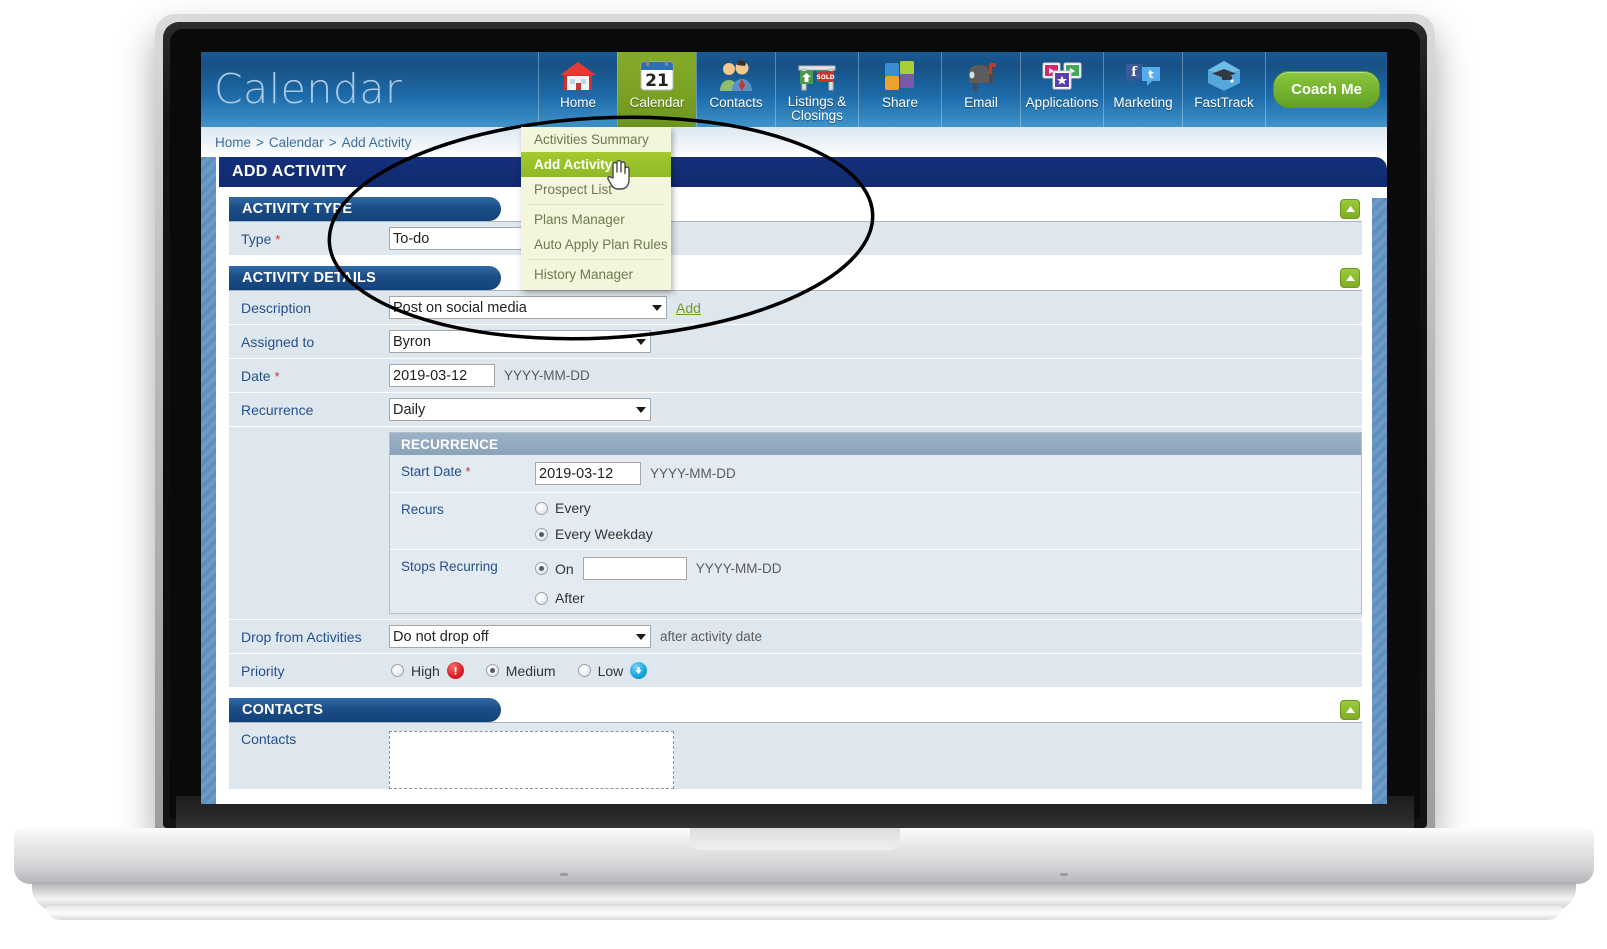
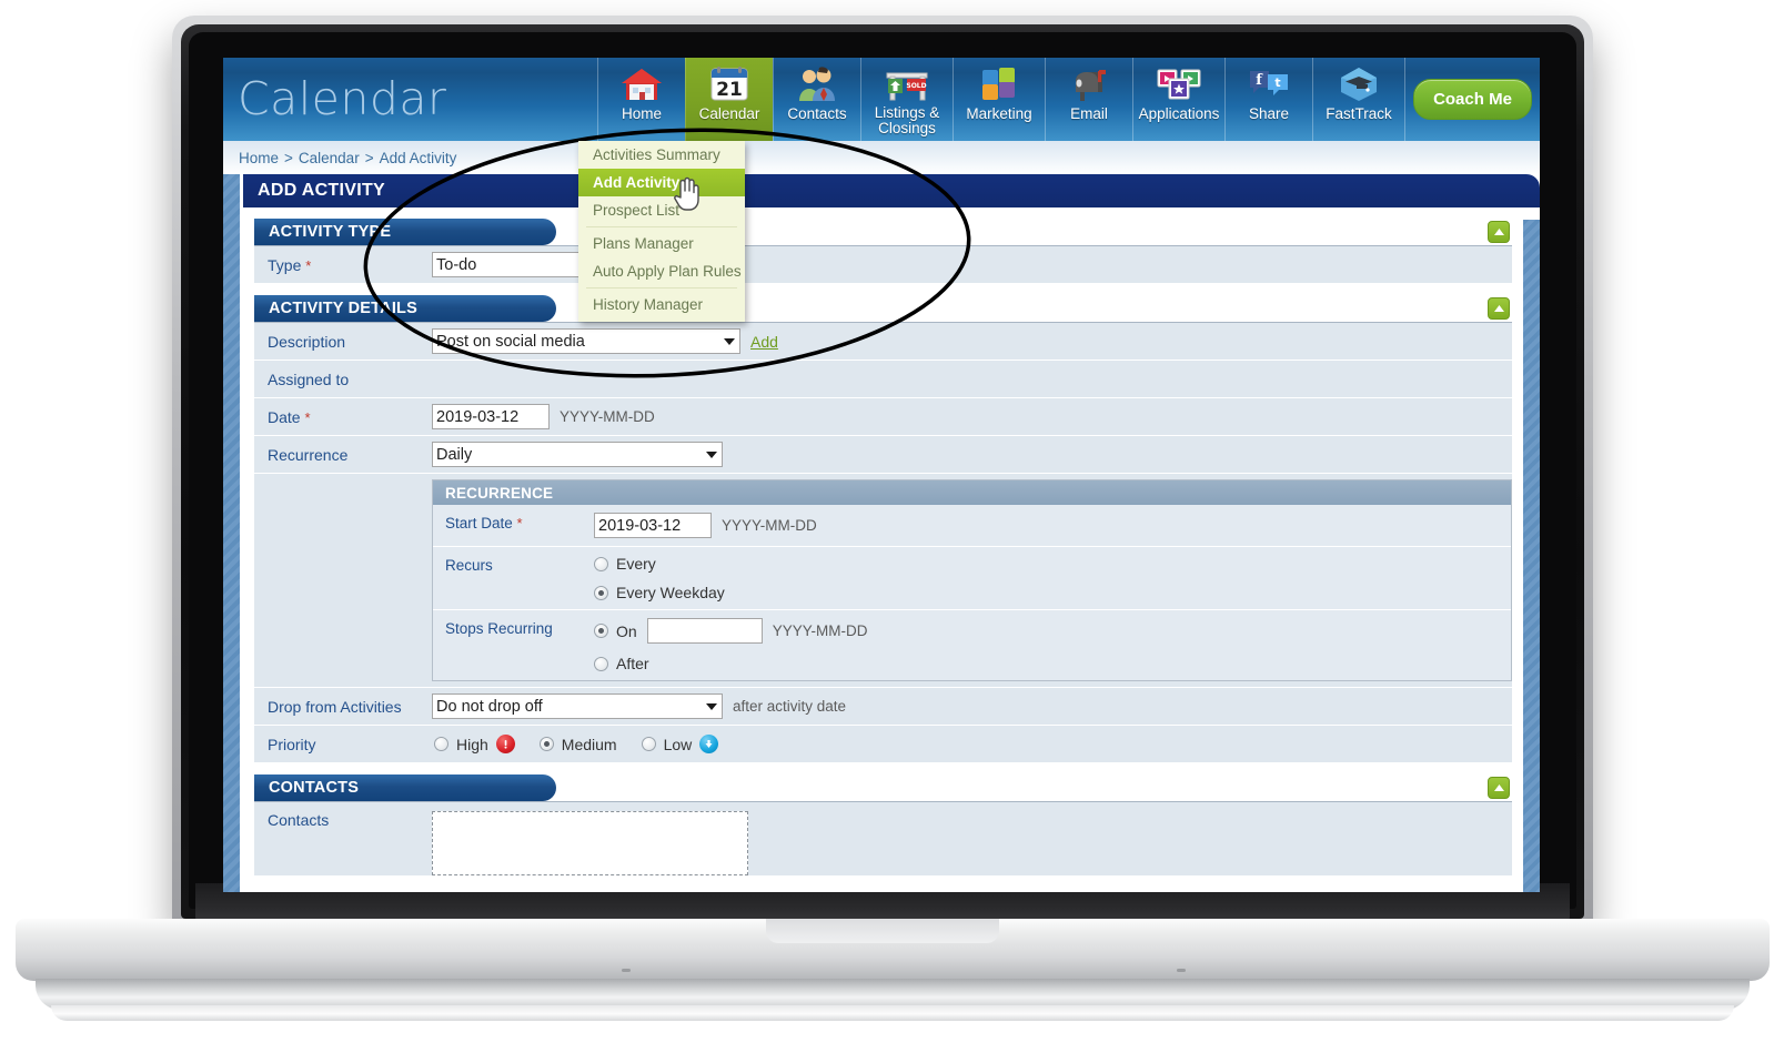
  Calendar
  Home
  21
  Calendar
  Contacts
  Listings &
  Closings
- Share
+ Marketing
  Email
  Applications
  f
  t
- Marketing
+ Share
  FastTrack
  Coach Me
  Home
  >
  Calendar
  >
  Add Activity
  ADD ACTIVITY
  ACTIVITY TYPE
  Type *
  To-do
  ACTIVITY DETILS
  Description
  Post on social media
  Add
  Assigned to
- Byron
  Date *
  2019-03-12
  YYYY-MM-DD
  Recurrence
  Daily
  RECURRENCE
  Start Date *
  2019-03-12
  YYYY-MM-DD
  Recurs
  Every
  Every Weekday
  Stops Recurring
  On
  YYYY-MM-DD
  After
  Drop from Activities
  Do not drop off
  after activity date
  Priority
  High
  Medium
  Low
  CONTACTS
  Contacts
  Activities Summary
  Add Activity
  Prospect List
  Plans Manager
  Auto Apply Plan Rules
  History Manager
